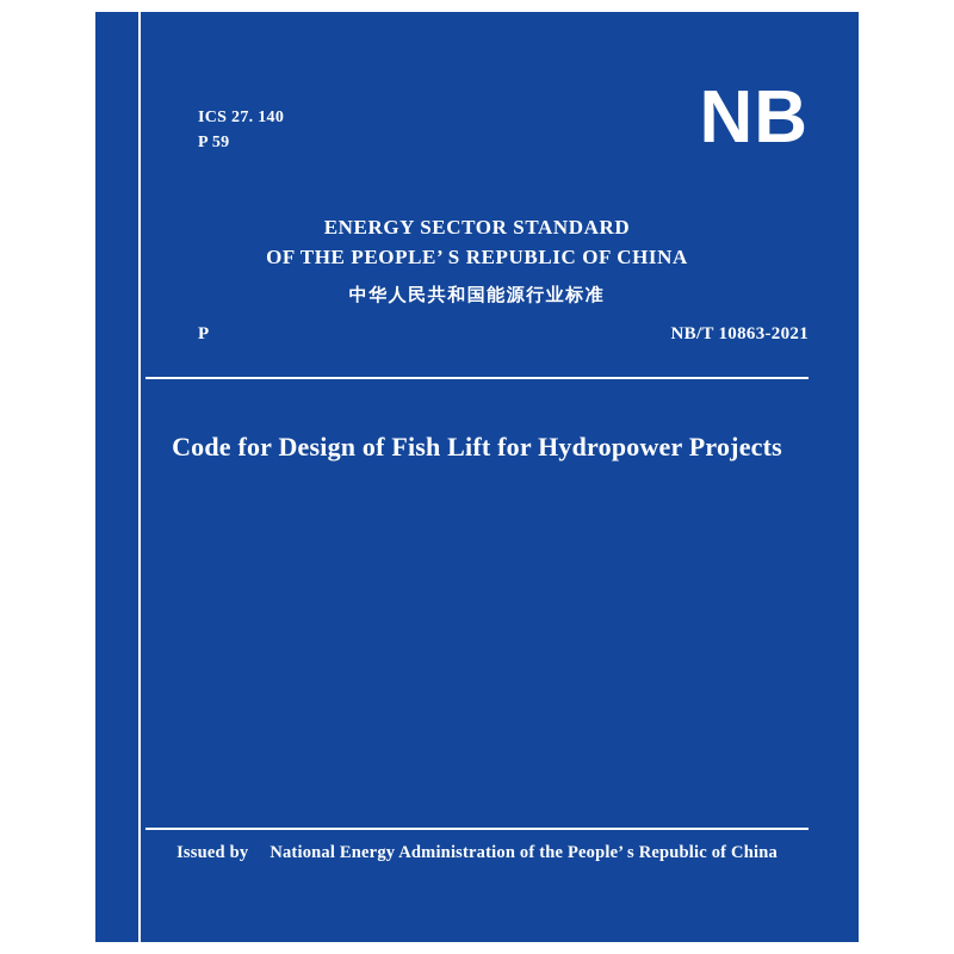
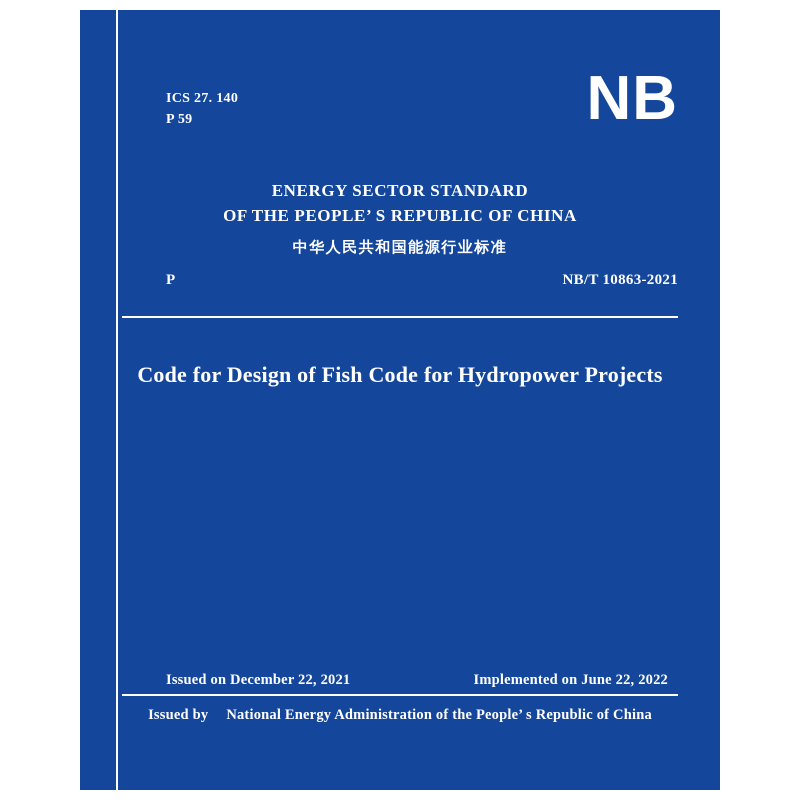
  ICS 27. 140
  P 59
  NB
  ENERGY SECTOR STANDARD
  OF THE PEOPLE’ S REPUBLIC OF CHINA
  中华人民共和国能源行业标准
  P
  NB/T 10863-2021
- Code for Design of Fish Lift for Hydropower Projects
+ Code for Design of Fish Code for Hydropower Projects
+ Issued on December 22, 2021
+ Implemented on June 22, 2022
  Issued by National Energy Administration of the People’ s Republic of China
